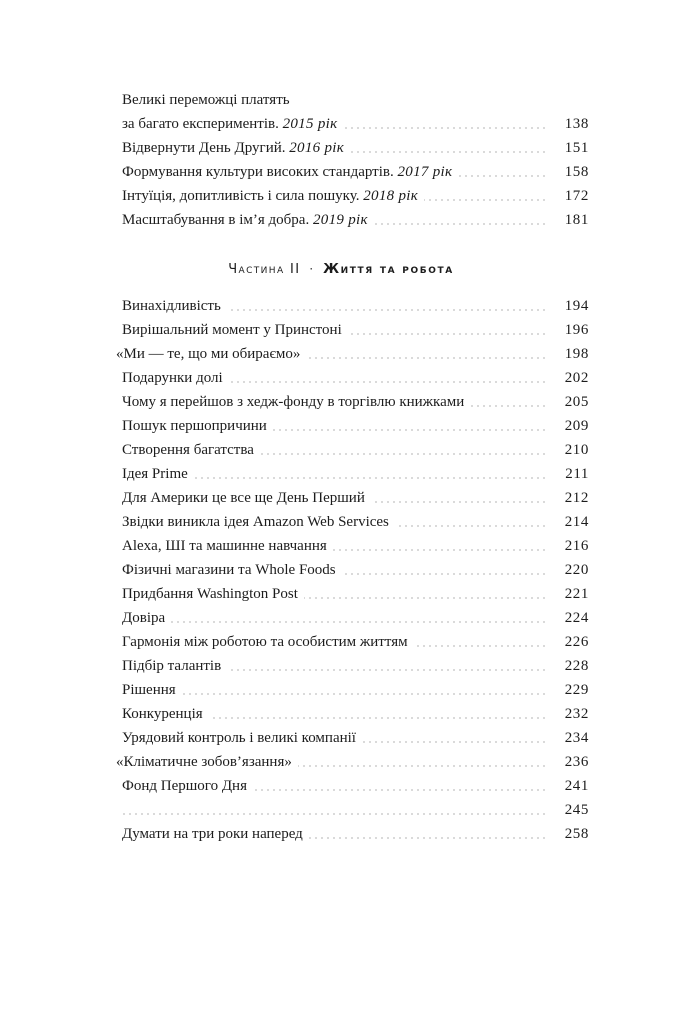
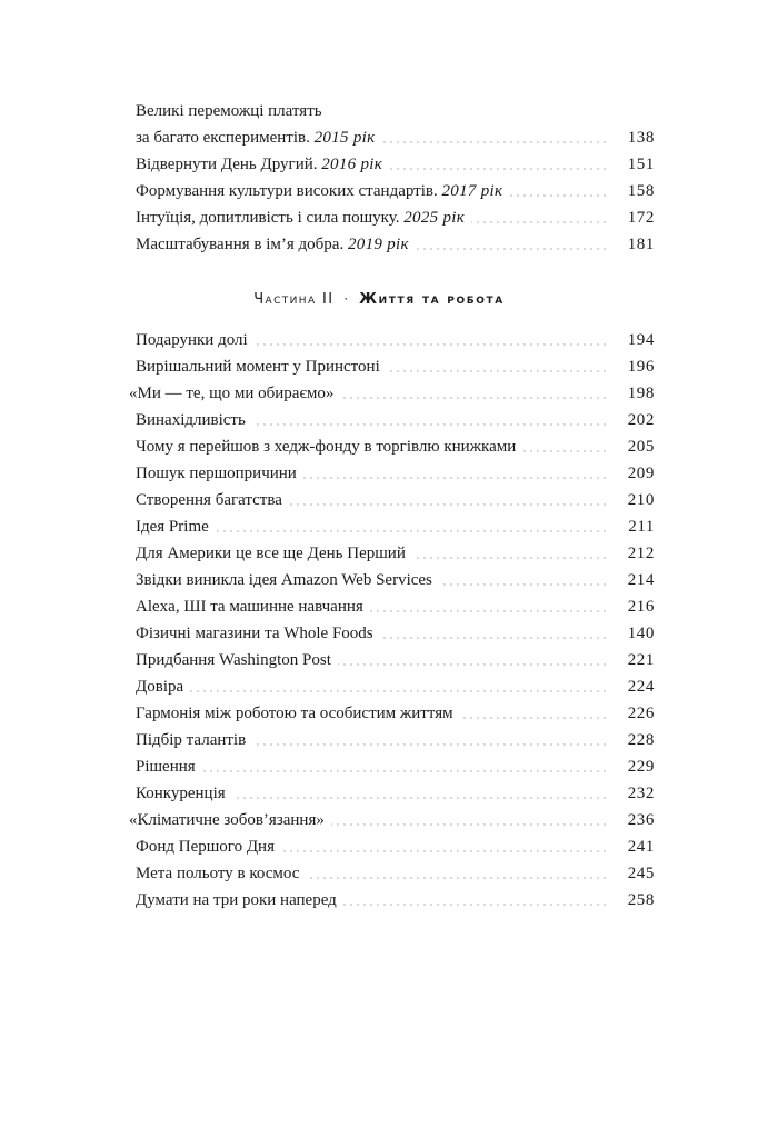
  Великі переможці платять
  за багато експериментів. 2015 рік
  138
  Відвернути День Другий. 2016 рік
  151
  Формування культури високих стандартів. 2017 рік
  158
- Інтуїція, допитливість і сила пошуку. 2018 рік
+ Інтуїція, допитливість і сила пошуку. 2025 рік
  172
  Масштабування в ім’я добра. 2019 рік
  181
  Частина II · Життя та робота
- Винахідливість
+ Подарунки долі
  194
  Вирішальний момент у Принстоні
  196
  «Ми — те, що ми обираємо»
  198
- Подарунки долі
+ Винахідливість
  202
  Чому я перейшов з хедж-фонду в торгівлю книжками
  205
  Пошук першопричини
  209
  Створення багатства
  210
  Ідея Prime
  211
  Для Америки це все ще День Перший
  212
  Звідки виникла ідея Amazon Web Services
  214
  Alexa, ШІ та машинне навчання
  216
  Фізичні магазини та Whole Foods
- 220
+ 140
  Придбання Washington Post
  221
  Довіра
  224
  Гармонія між роботою та особистим життям
  226
  Підбір талантів
  228
  Рішення
  229
  Конкуренція
  232
- Урядовий контроль і великі компанії
- 234
  «Кліматичне зобов’язання»
  236
  Фонд Першого Дня
  241
+ Мета польоту в космос
  245
  Думати на три роки наперед
  258
